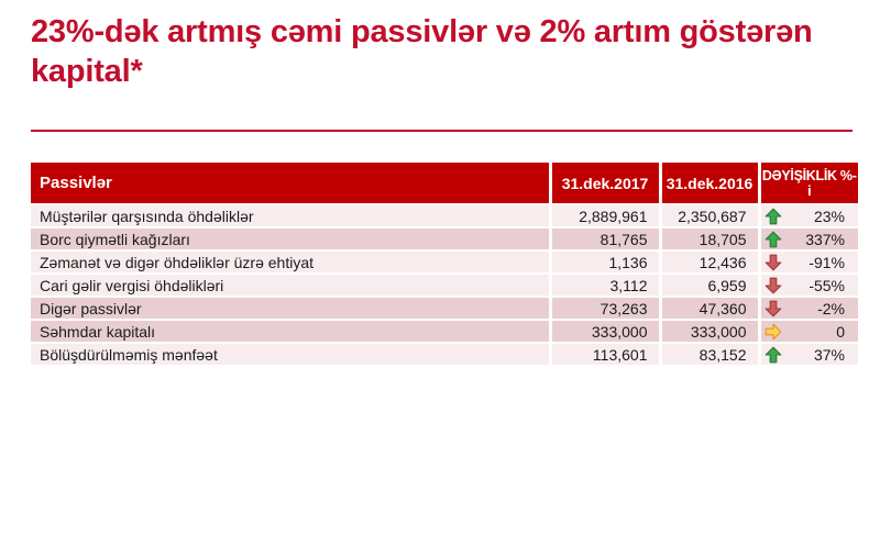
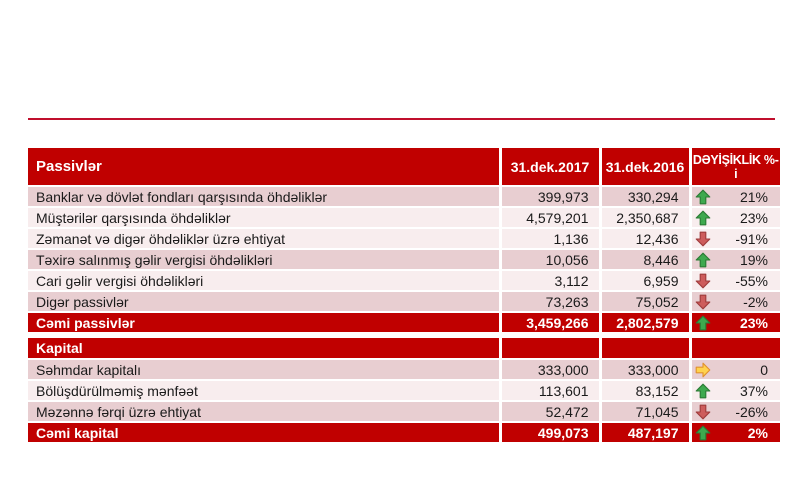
- 23%-dək artmış cəmi passivlər və 2% artım göstərən kapital*
  Passivlər	31.dek.2017	31.dek.2016	DƏYİŞİKLİK %-i
+ Banklar və dövlət fondları qarşısında öhdəliklər	399,973	330,294	21%
- Müştərilər qarşısında öhdəliklər	2,889,961	2,350,687	23%
+ Müştərilər qarşısında öhdəliklər	4,579,201	2,350,687	23%
- Borc qiymətli kağızları	81,765	18,705	337%
  Zəmanət və digər öhdəliklər üzrə ehtiyat	1,136	12,436	-91%
+ Təxirə salınmış gəlir vergisi öhdəlikləri	10,056	8,446	19%
  Cari gəlir vergisi öhdəlikləri	3,112	6,959	-55%
- Digər passivlər	73,263	47,360	-2%
+ Digər passivlər	73,263	75,052	-2%
+ Cəmi passivlər	3,459,266	2,802,579	23%
+ Kapital
  Səhmdar kapitalı	333,000	333,000	0
  Bölüşdürülməmiş mənfəət	113,601	83,152	37%
+ Məzənnə fərqi üzrə ehtiyat	52,472	71,045	-26%
+ Cəmi kapital	499,073	487,197	2%
